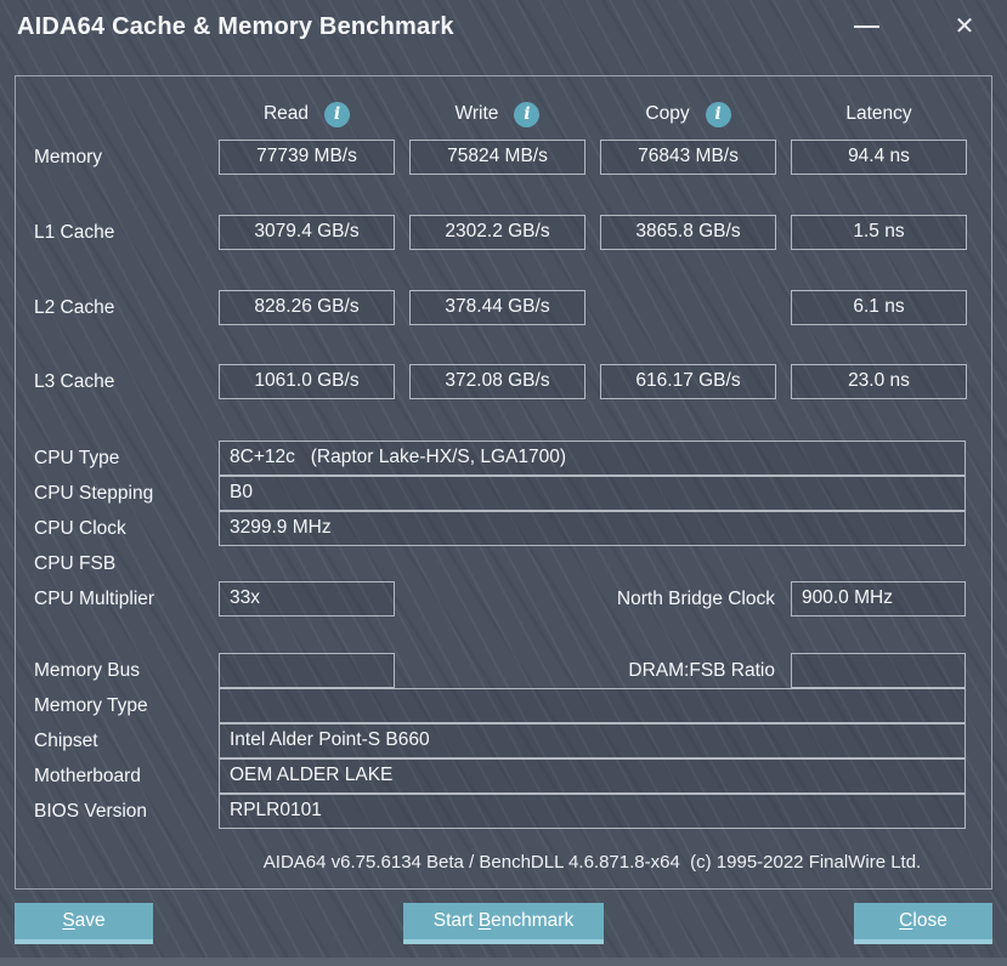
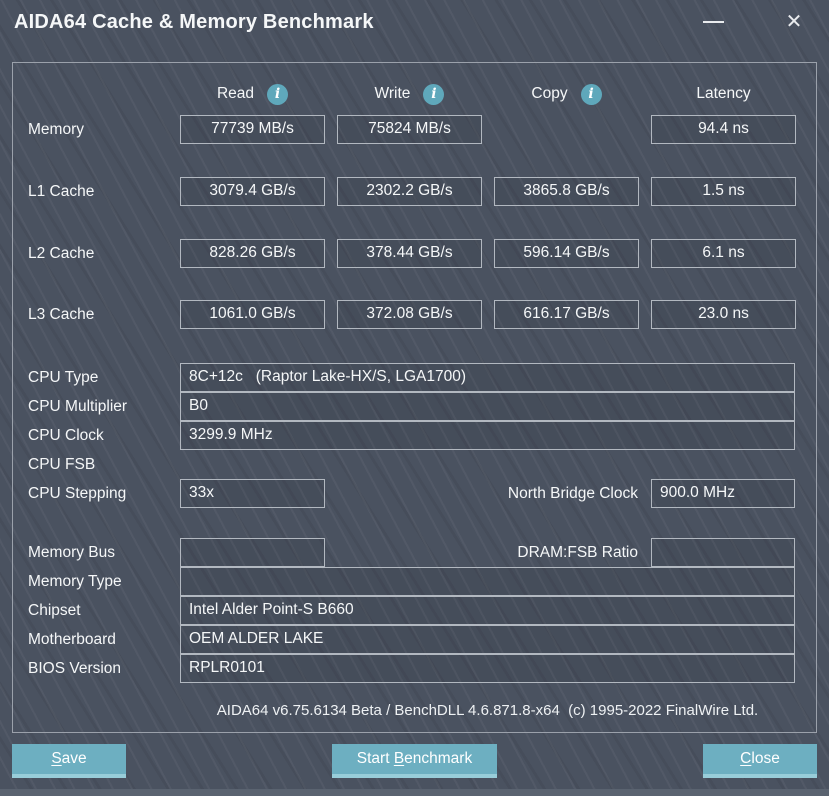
  AIDA64 Cache & Memory Benchmark
  ✕
  Read
  i
  Write
  i
  Copy
  i
  Latency
  Memory
  77739 MB/s
  75824 MB/s
- 76843 MB/s
  94.4 ns
  L1 Cache
  3079.4 GB/s
  2302.2 GB/s
  3865.8 GB/s
  1.5 ns
  L2 Cache
  828.26 GB/s
  378.44 GB/s
+ 596.14 GB/s
  6.1 ns
  L3 Cache
  1061.0 GB/s
  372.08 GB/s
  616.17 GB/s
  23.0 ns
  CPU Type
  8C+12c (Raptor Lake-HX/S, LGA1700)
- CPU Stepping
+ CPU Multiplier
  B0
  CPU Clock
  3299.9 MHz
  CPU FSB
- CPU Multiplier
+ CPU Stepping
  33x
  North Bridge Clock
  900.0 MHz
  Memory Bus
  DRAM:FSB Ratio
  Memory Type
  Chipset
  Intel Alder Point-S B660
  Motherboard
  OEM ALDER LAKE
  BIOS Version
  RPLR0101
  AIDA64 v6.75.6134 Beta / BenchDLL 4.6.871.8-x64 (c) 1995-2022 FinalWire Ltd.
  S
  ave
  Start
  B
  enchmark
  C
  lose
